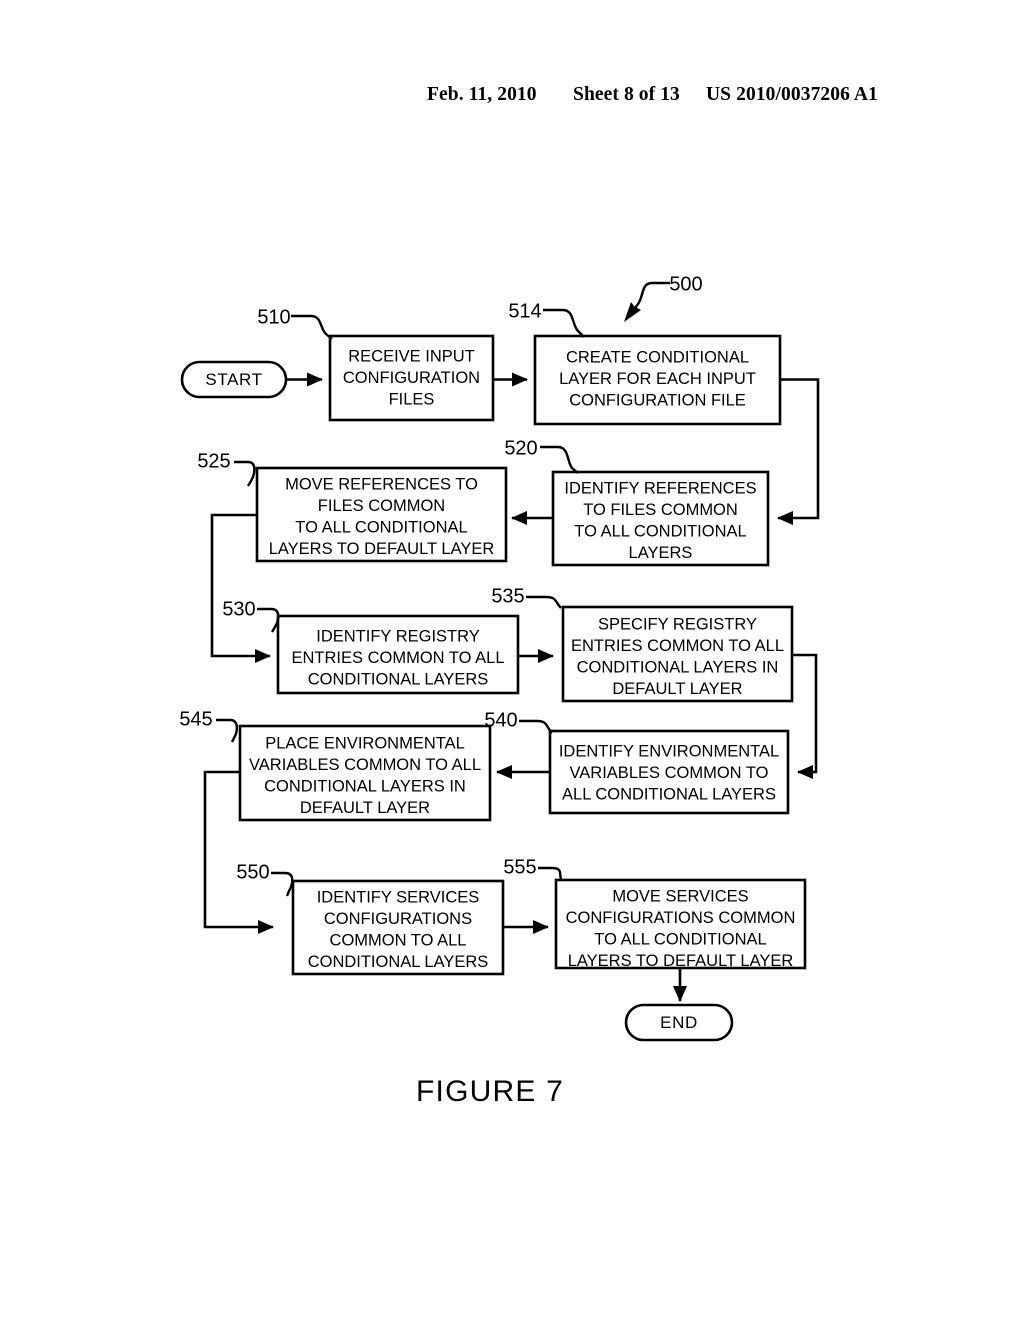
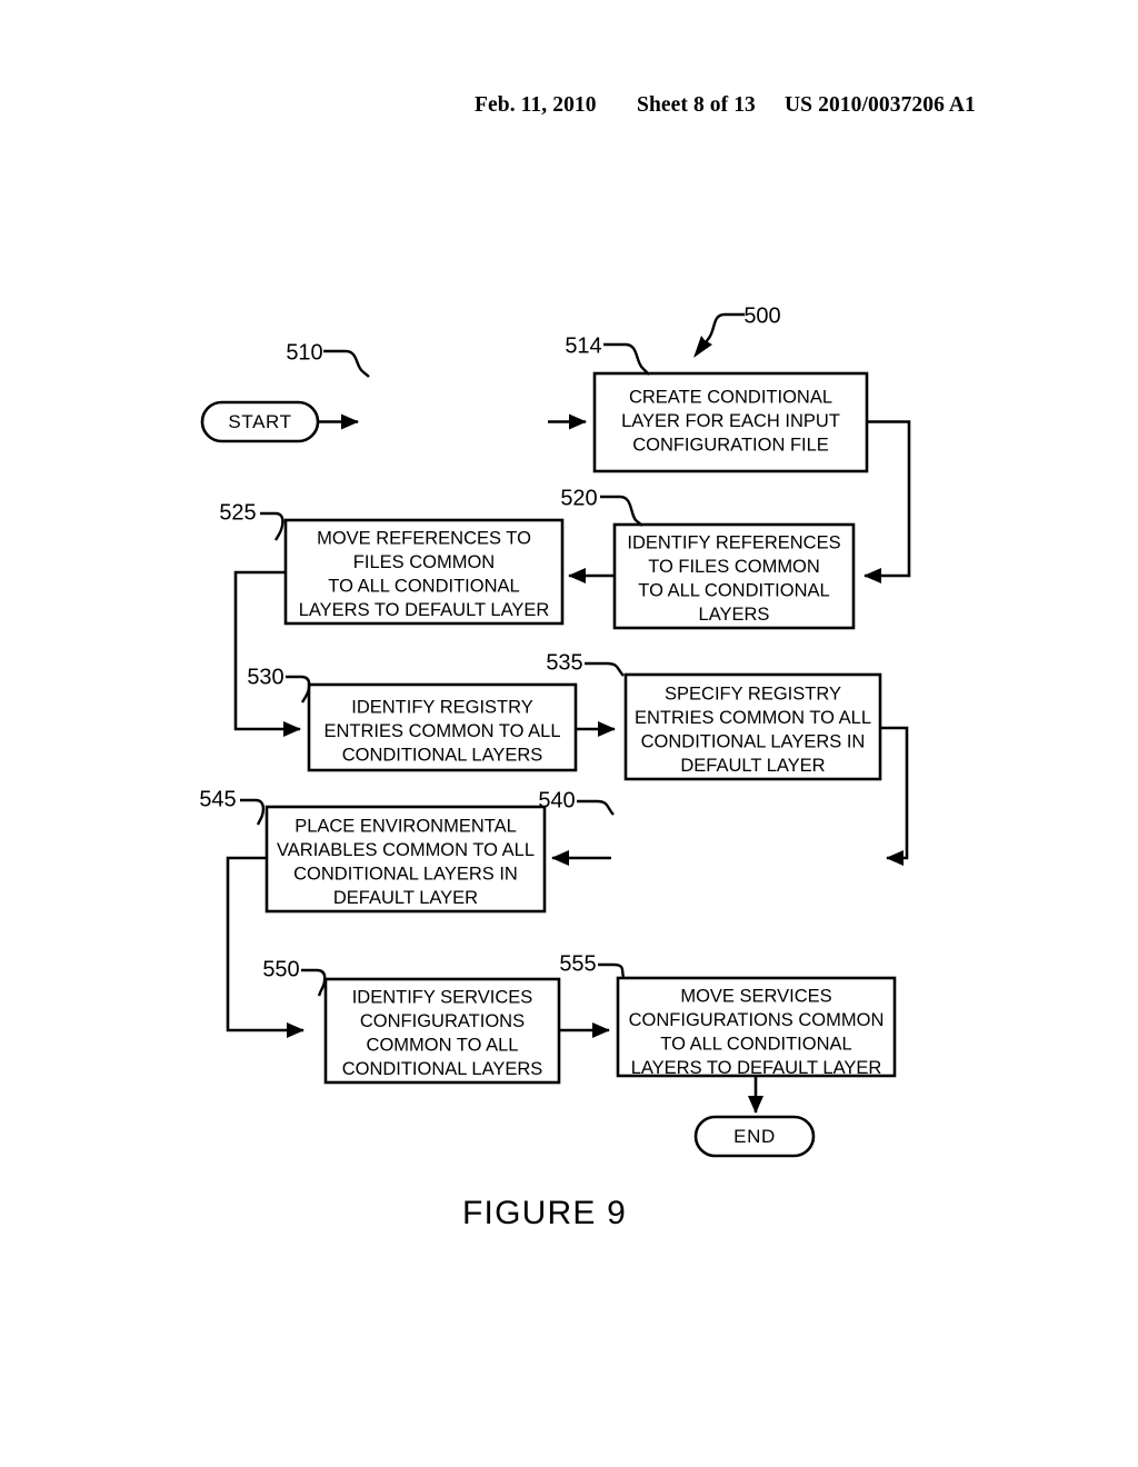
  Feb. 11, 2010
  Sheet 8 of 13
  US 2010/0037206 A1
  500
  START
- RECEIVE INPUT
- CONFIGURATION
- FILES
  510
  CREATE CONDITIONAL
  LAYER FOR EACH INPUT
  CONFIGURATION FILE
  514
  IDENTIFY REFERENCES
  TO FILES COMMON
  TO ALL CONDITIONAL
  LAYERS
  520
  MOVE REFERENCES TO
  FILES COMMON
  TO ALL CONDITIONAL
  LAYERS TO DEFAULT LAYER
  525
  IDENTIFY REGISTRY
  ENTRIES COMMON TO ALL
  CONDITIONAL LAYERS
  530
  SPECIFY REGISTRY
  ENTRIES COMMON TO ALL
  CONDITIONAL LAYERS IN
  DEFAULT LAYER
  535
- IDENTIFY ENVIRONMENTAL
- VARIABLES COMMON TO
- ALL CONDITIONAL LAYERS
  540
  PLACE ENVIRONMENTAL
  VARIABLES COMMON TO ALL
  CONDITIONAL LAYERS IN
  DEFAULT LAYER
  545
  IDENTIFY SERVICES
  CONFIGURATIONS
  COMMON TO ALL
  CONDITIONAL LAYERS
  550
  MOVE SERVICES
  CONFIGURATIONS COMMON
  TO ALL CONDITIONAL
  LAYERS TO DEFAULT LAYER
  555
  END
- FIGURE 7
+ FIGURE 9
